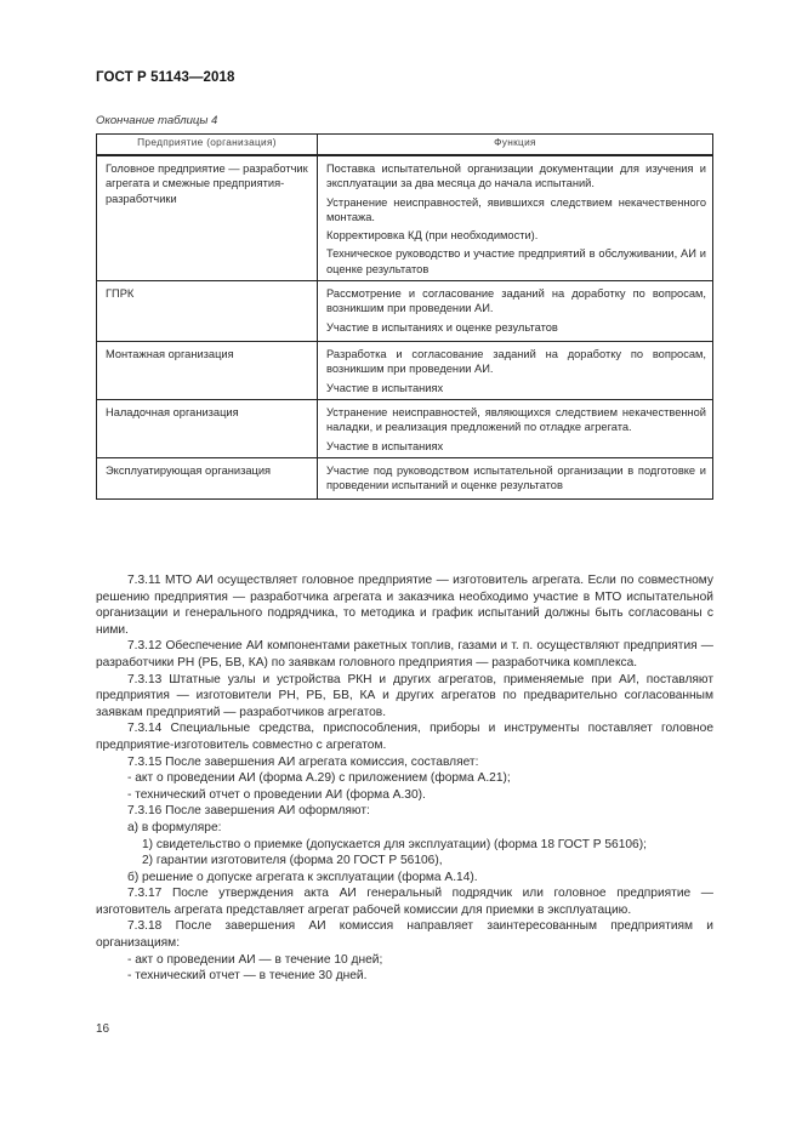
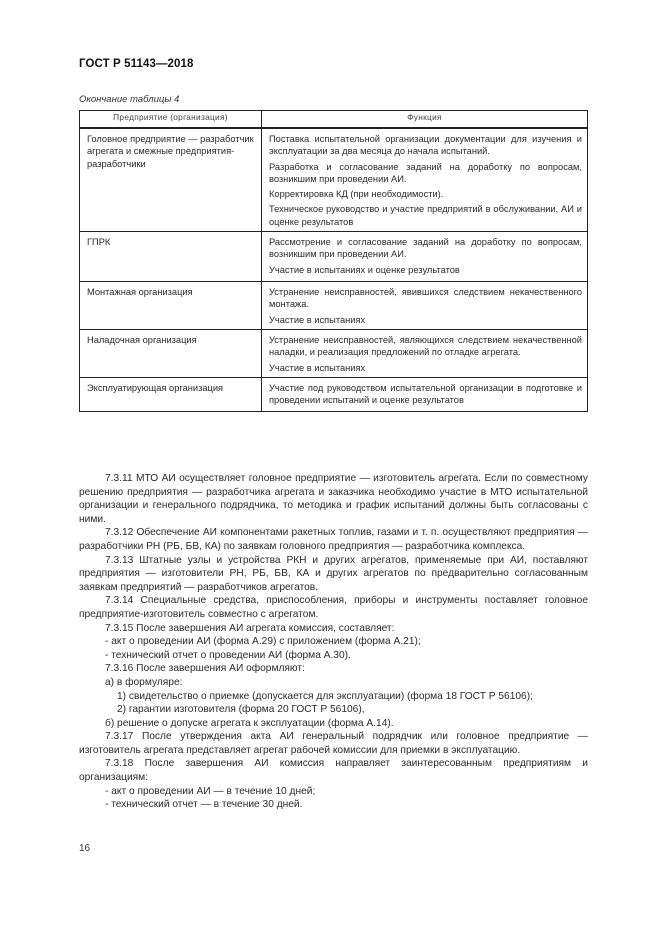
  ГОСТ Р 51143—2018
  Окончание таблицы 4
  Предприятие (организация)	Функция
- Головное предприятие — разработчик агрегата и смежные предприятия-разработчики	Поставка испытательной организации документации для изучения и эксплуатации за два месяца до начала испытаний. Устранение неисправностей, явившихся следствием некачественного монтажа. Корректировка КД (при необходимости). Техническое руководство и участие предприятий в обслуживании, АИ и оценке результатов
+ Головное предприятие — разработчик агрегата и смежные предприятия-разработчики	Поставка испытательной организации документации для изучения и эксплуатации за два месяца до начала испытаний. Разработка и согласование заданий на доработку по вопросам, возникшим при проведении АИ. Корректировка КД (при необходимости). Техническое руководство и участие предприятий в обслуживании, АИ и оценке результатов
  ГПРК	Рассмотрение и согласование заданий на доработку по вопросам, возникшим при проведении АИ. Участие в испытаниях и оценке результатов
- Монтажная организация	Разработка и согласование заданий на доработку по вопросам, возникшим при проведении АИ. Участие в испытаниях
+ Монтажная организация	Устранение неисправностей, явившихся следствием некачественного монтажа. Участие в испытаниях
  Наладочная организация	Устранение неисправностей, являющихся следствием некачественной наладки, и реализация предложений по отладке агрегата. Участие в испытаниях
  Эксплуатирующая организация	Участие под руководством испытательной организации в подготовке и проведении испытаний и оценке результатов
  7.3.11 МТО АИ осуществляет головное предприятие — изготовитель агрегата. Если по совместному решению предприятия — разработчика агрегата и заказчика необходимо участие в МТО испытательной организации и генерального подрядчика, то методика и график испытаний должны быть согласованы с ними.
  7.3.12 Обеспечение АИ компонентами ракетных топлив, газами и т. п. осуществляют предприятия — разработчики РН (РБ, БВ, КА) по заявкам головного предприятия — разработчика комплекса.
  7.3.13 Штатные узлы и устройства РКН и других агрегатов, применяемые при АИ, поставляют предприятия — изготовители РН, РБ, БВ, КА и других агрегатов по предварительно согласованным заявкам предприятий — разработчиков агрегатов.
  7.3.14 Специальные средства, приспособления, приборы и инструменты поставляет головное предприятие-изготовитель совместно с агрегатом.
  7.3.15 После завершения АИ агрегата комиссия, составляет:
  - акт о проведении АИ (форма А.29) с приложением (форма А.21);
  - технический отчет о проведении АИ (форма А.30).
  7.3.16 После завершения АИ оформляют:
  а) в формуляре:
  1) свидетельство о приемке (допускается для эксплуатации) (форма 18 ГОСТ Р 56106);
  2) гарантии изготовителя (форма 20 ГОСТ Р 56106),
  б) решение о допуске агрегата к эксплуатации (форма А.14).
  7.3.17 После утверждения акта АИ генеральный подрядчик или головное предприятие — изготовитель агрегата представляет агрегат рабочей комиссии для приемки в эксплуатацию.
  7.3.18 После завершения АИ комиссия направляет заинтересованным предприятиям и организациям:
  - акт о проведении АИ — в течение 10 дней;
  - технический отчет — в течение 30 дней.
  16
